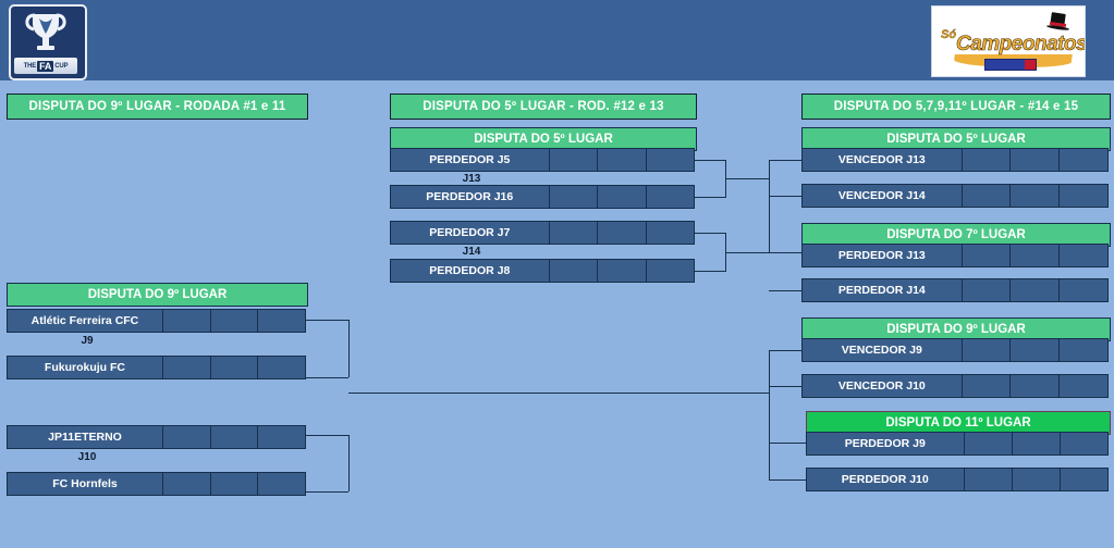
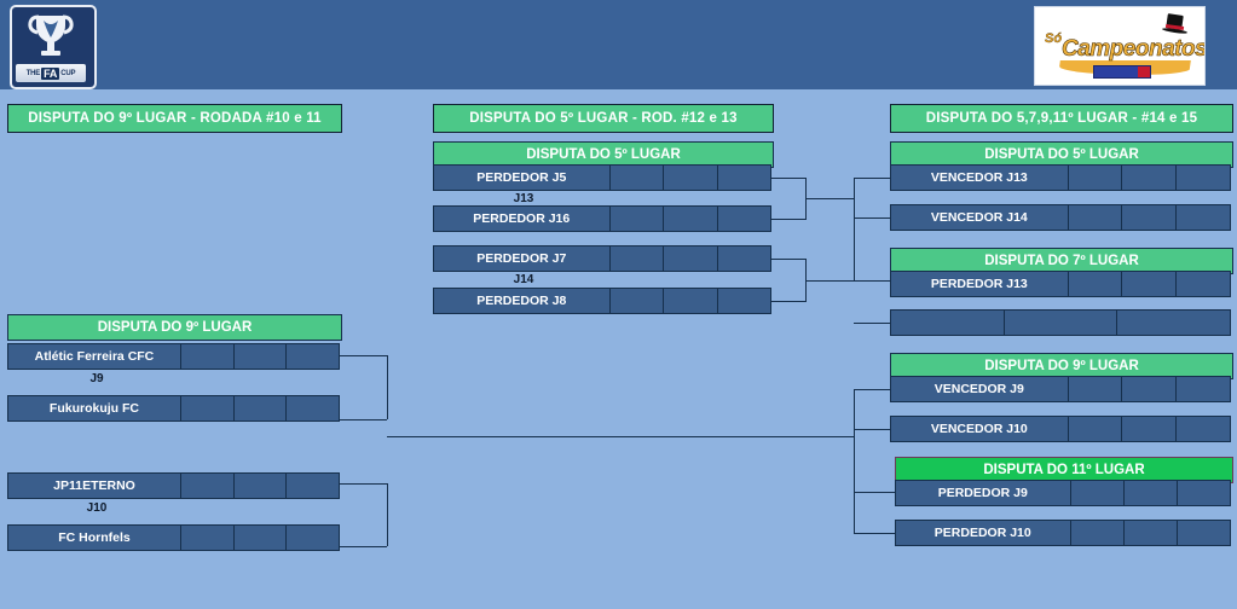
  FA
  Só
  Campeonatos
- DISPUTA DO 9º LUGAR - RODADA #1 e 11
+ DISPUTA DO 9º LUGAR - RODADA #10 e 11
  DISPUTA DO 5º LUGAR - ROD. #12 e 13
  DISPUTA DO 5,7,9,11º LUGAR - #14 e 15
  DISPUTA DO 5º LUGAR
  PERDEDOR J5
  J13
  PERDEDOR J16
  PERDEDOR J7
  J14
  PERDEDOR J8
  DISPUTA DO 9º LUGAR
  Atlétic Ferreira CFC
  J9
  Fukurokuju FC
  JP11ETERNO
  J10
  FC Hornfels
  DISPUTA DO 5º LUGAR
  VENCEDOR J13
  VENCEDOR J14
  DISPUTA DO 7º LUGAR
  PERDEDOR J13
- PERDEDOR J14
  DISPUTA DO 9º LUGAR
  VENCEDOR J9
  VENCEDOR J10
  DISPUTA DO 11º LUGAR
  PERDEDOR J9
  PERDEDOR J10
